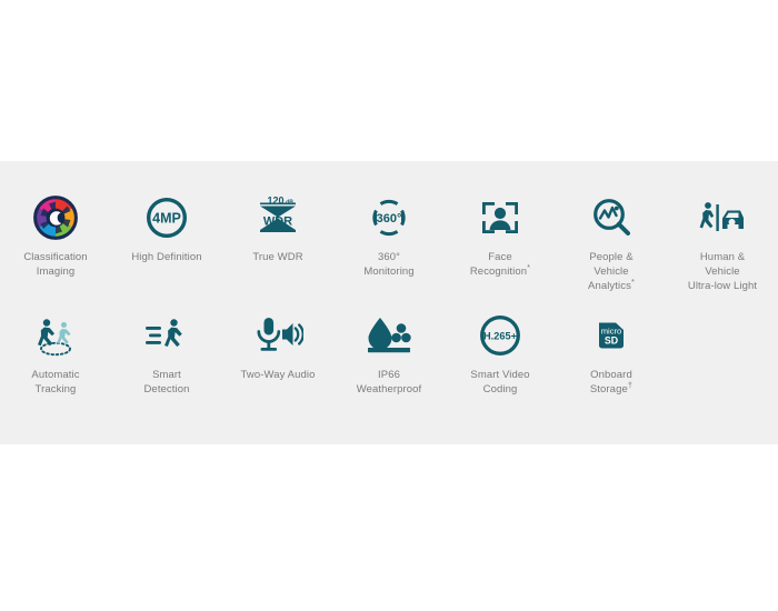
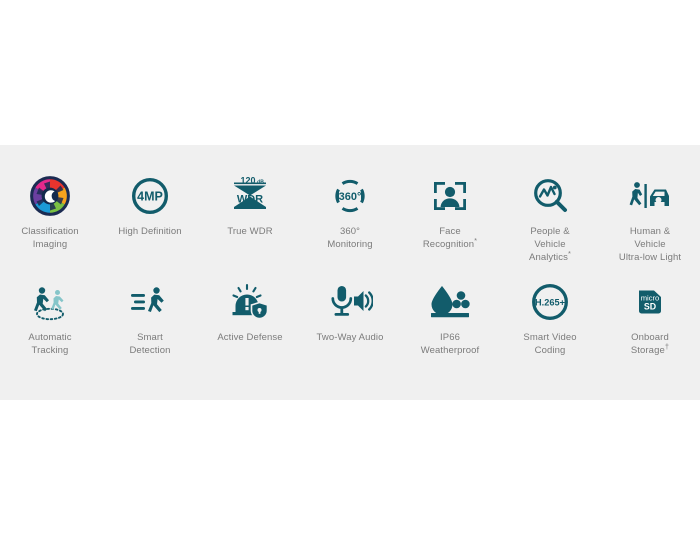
  Classification
  Imaging
  4MP
  High Definition
  120
  WDR
  True WDR
  360°
  360°
  Monitoring
  Face
  Recognition*
  People &
  Vehicle
  Analytics*
  Human &
  Vehicle
  Ultra-low Light
  Automatic
  Tracking
  Smart
  Detection
+ Active Defense
  Two-Way Audio
  IP66
  Weatherproof
  H.265+
  Smart Video
  Coding
  micro
  SD
  Onboard
  Storage†
